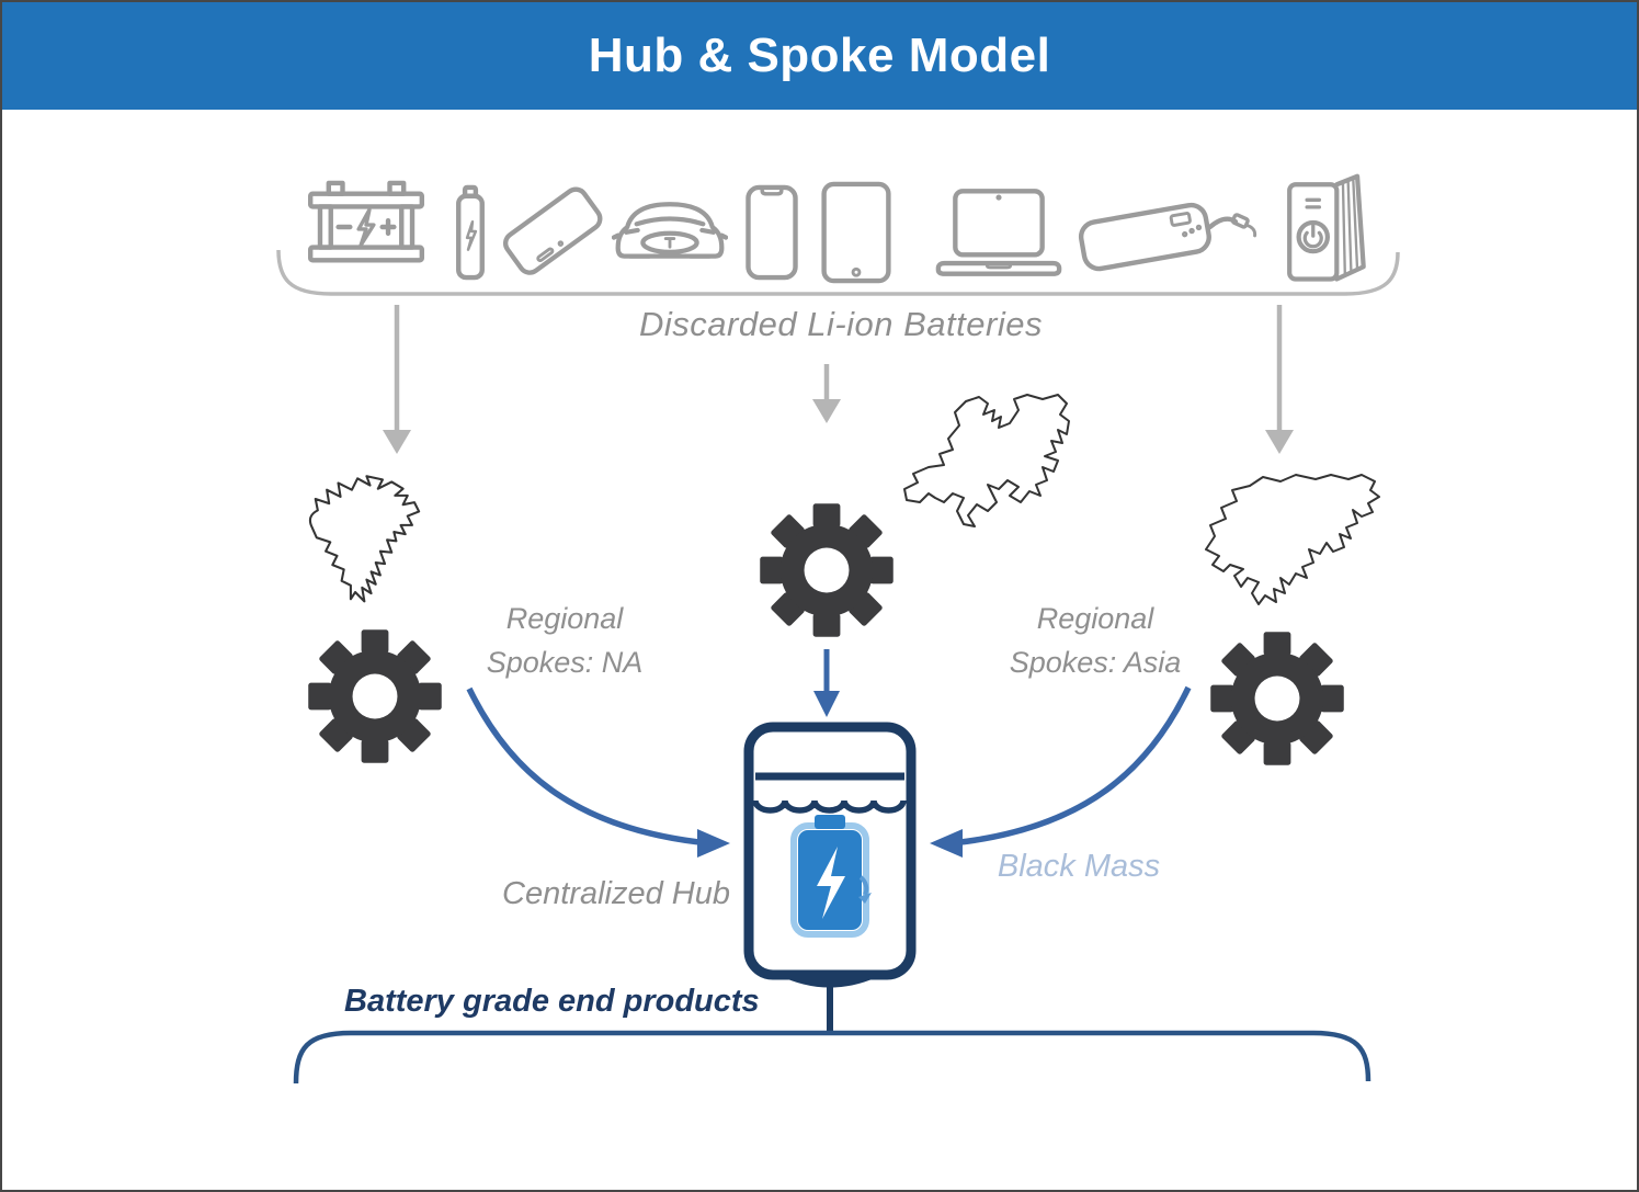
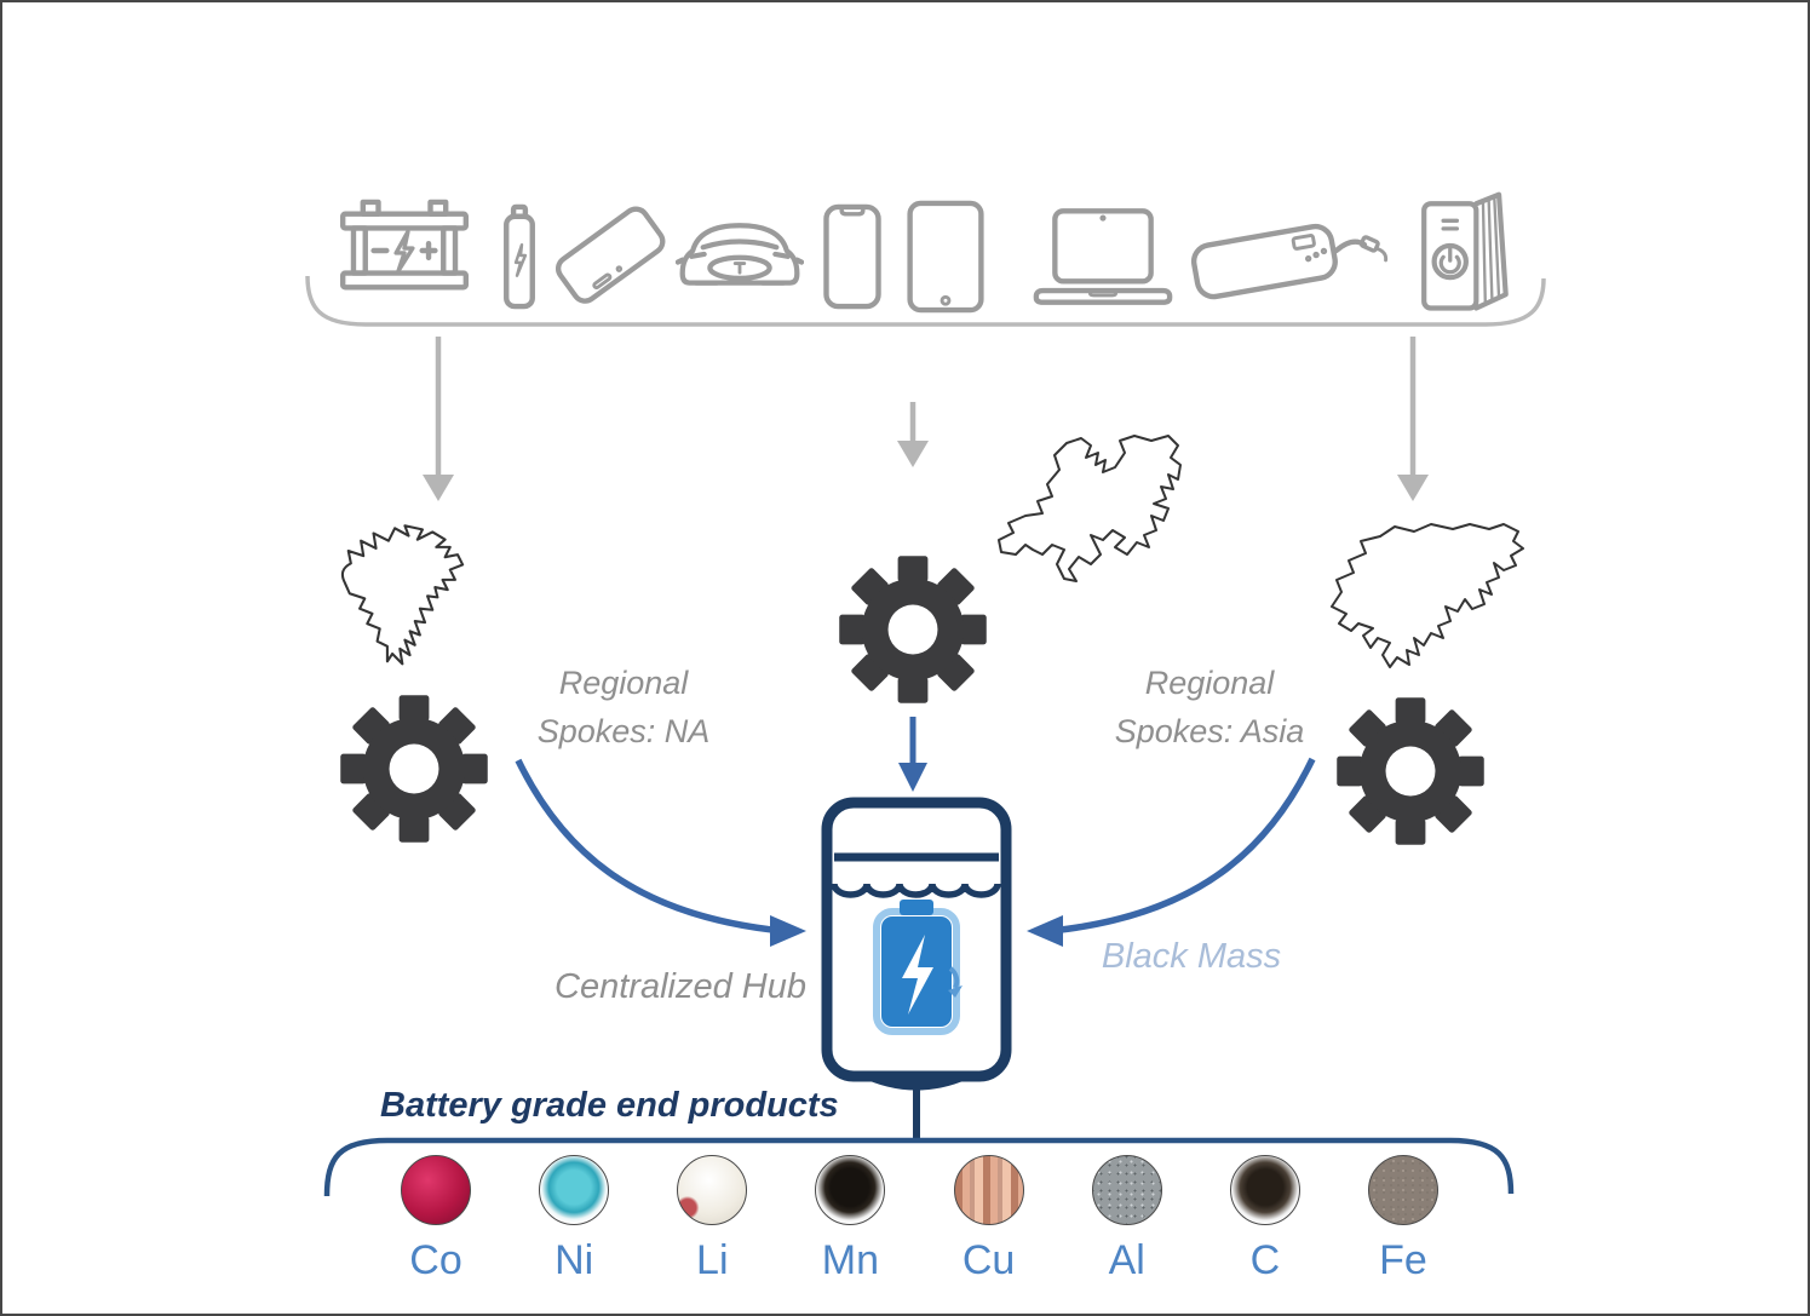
- Hub & Spoke Model
- Discarded Li-ion Batteries
  Regional
  Spokes: NA
  Regional
  Spokes: Asia
  Centralized Hub
  Black Mass
  Battery grade end products
+ Co
+ Ni
+ Li
+ Mn
+ Cu
+ Al
+ C
+ Fe
